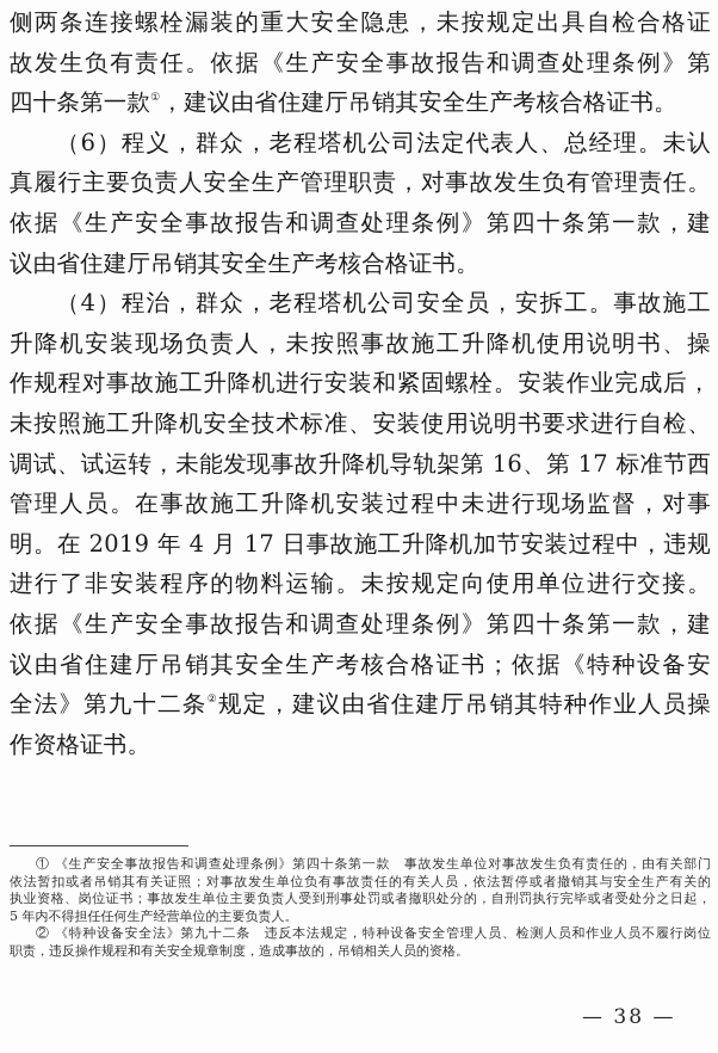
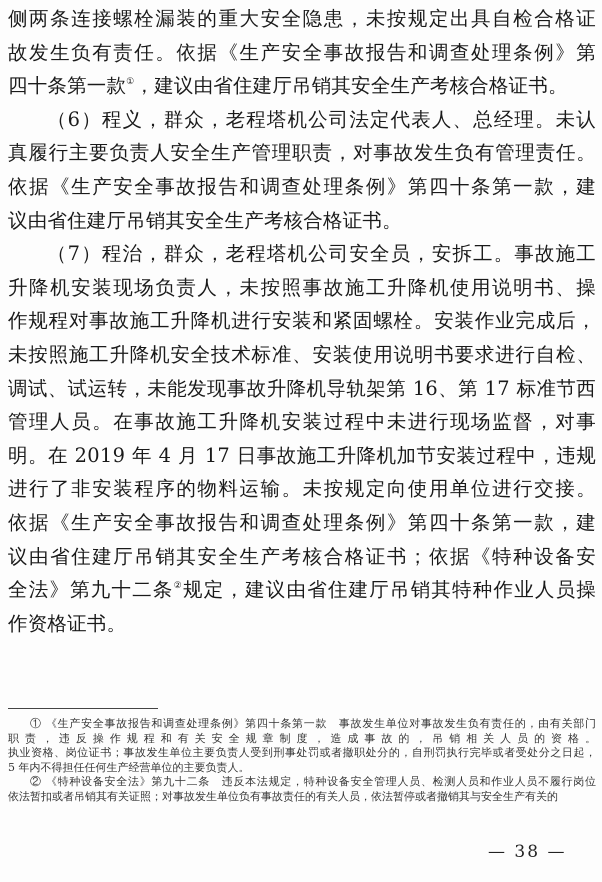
  侧两条连接螺栓漏装的重大安全隐患，未按规定出具自检合格证
  故发生负有责任。依据《生产安全事故报告和调查处理条例》第
  四十条第一款①，建议由省住建厅吊销其安全生产考核合格证书。
  （6）程义，群众，老程塔机公司法定代表人、总经理。未认
  真履行主要负责人安全生产管理职责，对事故发生负有管理责任。
  依据《生产安全事故报告和调查处理条例》第四十条第一款，建
  议由省住建厅吊销其安全生产考核合格证书。
- （4）程治，群众，老程塔机公司安全员，安拆工。事故施工
+ （7）程治，群众，老程塔机公司安全员，安拆工。事故施工
  升降机安装现场负责人，未按照事故施工升降机使用说明书、操
  作规程对事故施工升降机进行安装和紧固螺栓。安装作业完成后，
  未按照施工升降机安全技术标准、安装使用说明书要求进行自检、
  调试、试运转，未能发现事故升降机导轨架第 16、第 17 标准节西
  管理人员。在事故施工升降机安装过程中未进行现场监督，对事
  明。在 2019 年 4 月 17 日事故施工升降机加节安装过程中，违规
  进行了非安装程序的物料运输。未按规定向使用单位进行交接。
  依据《生产安全事故报告和调查处理条例》第四十条第一款，建
  议由省住建厅吊销其安全生产考核合格证书；依据《特种设备安
  全法》第九十二条②规定，建议由省住建厅吊销其特种作业人员操
  作资格证书。
  ① 《生产安全事故报告和调查处理条例》第四十条第一款 事故发生单位对事故发生负有责任的，由有关部门
- 依法暂扣或者吊销其有关证照；对事故发生单位负有事故责任的有关人员，依法暂停或者撤销其与安全生产有关的
+ 职责，违反操作规程和有关安全规章制度，造成事故的，吊销相关人员的资格。
  执业资格、岗位证书；事故发生单位主要负责人受到刑事处罚或者撤职处分的，自刑罚执行完毕或者受处分之日起，
  5 年内不得担任任何生产经营单位的主要负责人。
  ② 《特种设备安全法》第九十二条 违反本法规定，特种设备安全管理人员、检测人员和作业人员不履行岗位
- 职责，违反操作规程和有关安全规章制度，造成事故的，吊销相关人员的资格。
+ 依法暂扣或者吊销其有关证照；对事故发生单位负有事故责任的有关人员，依法暂停或者撤销其与安全生产有关的
  — 38 —
